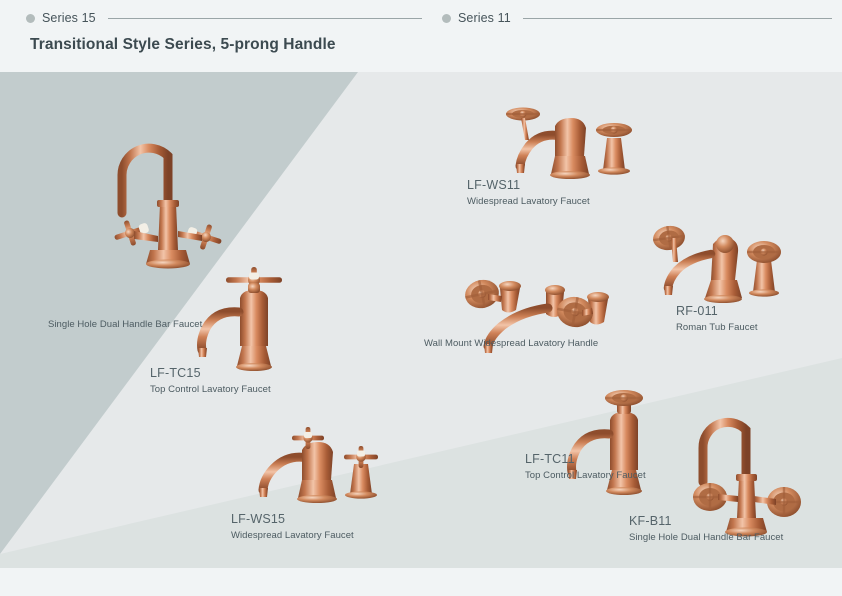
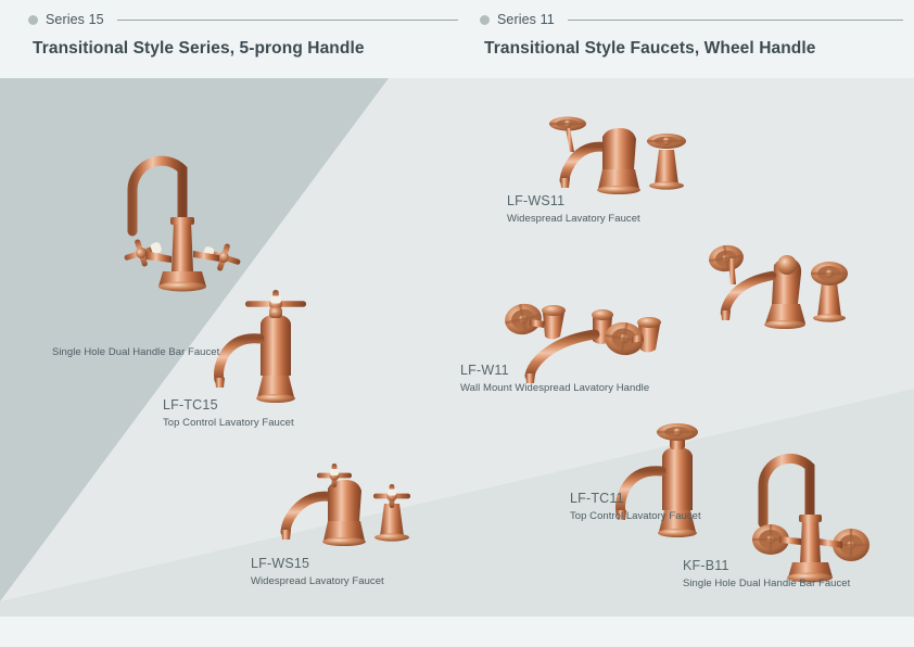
  Series 15
  Transitional Style Series, 5-prong Handle
  Series 11
+ Transitional Style Faucets, Wheel Handle
  Single Hole Dual Handle Bar Faucet
  LF-TC15
  Top Control Lavatory Faucet
  LF-WS15
  Widespread Lavatory Faucet
  LF-WS11
  Widespread Lavatory Faucet
+ LF-W11
  Wall Mount Widespread Lavatory Handle
- RF-011
- Roman Tub Faucet
  LF-TC11
  Top Control Lavatory Faucet
  KF-B11
  Single Hole Dual Handle Bar Faucet
